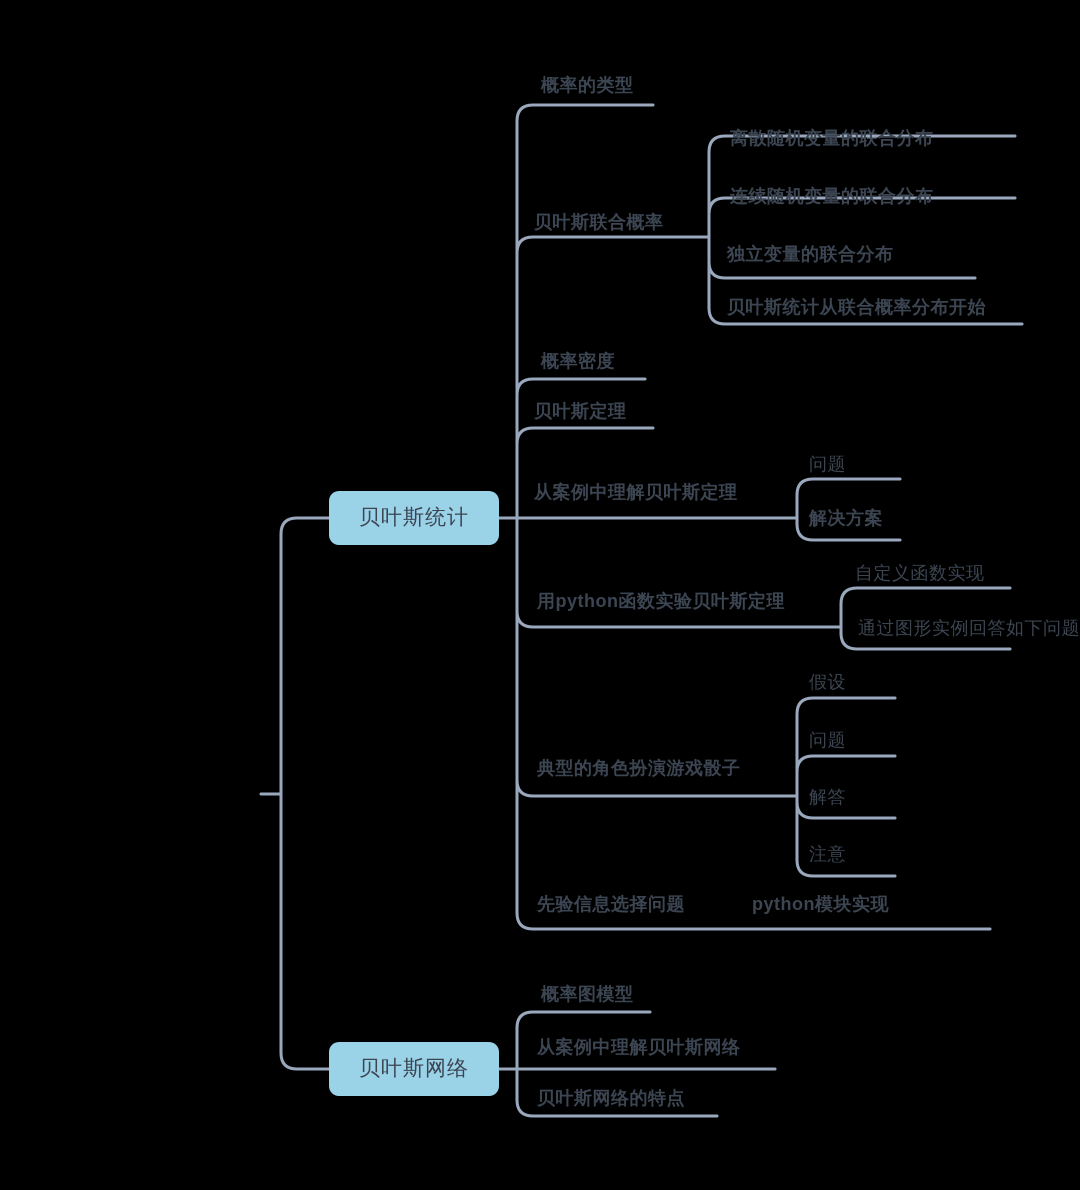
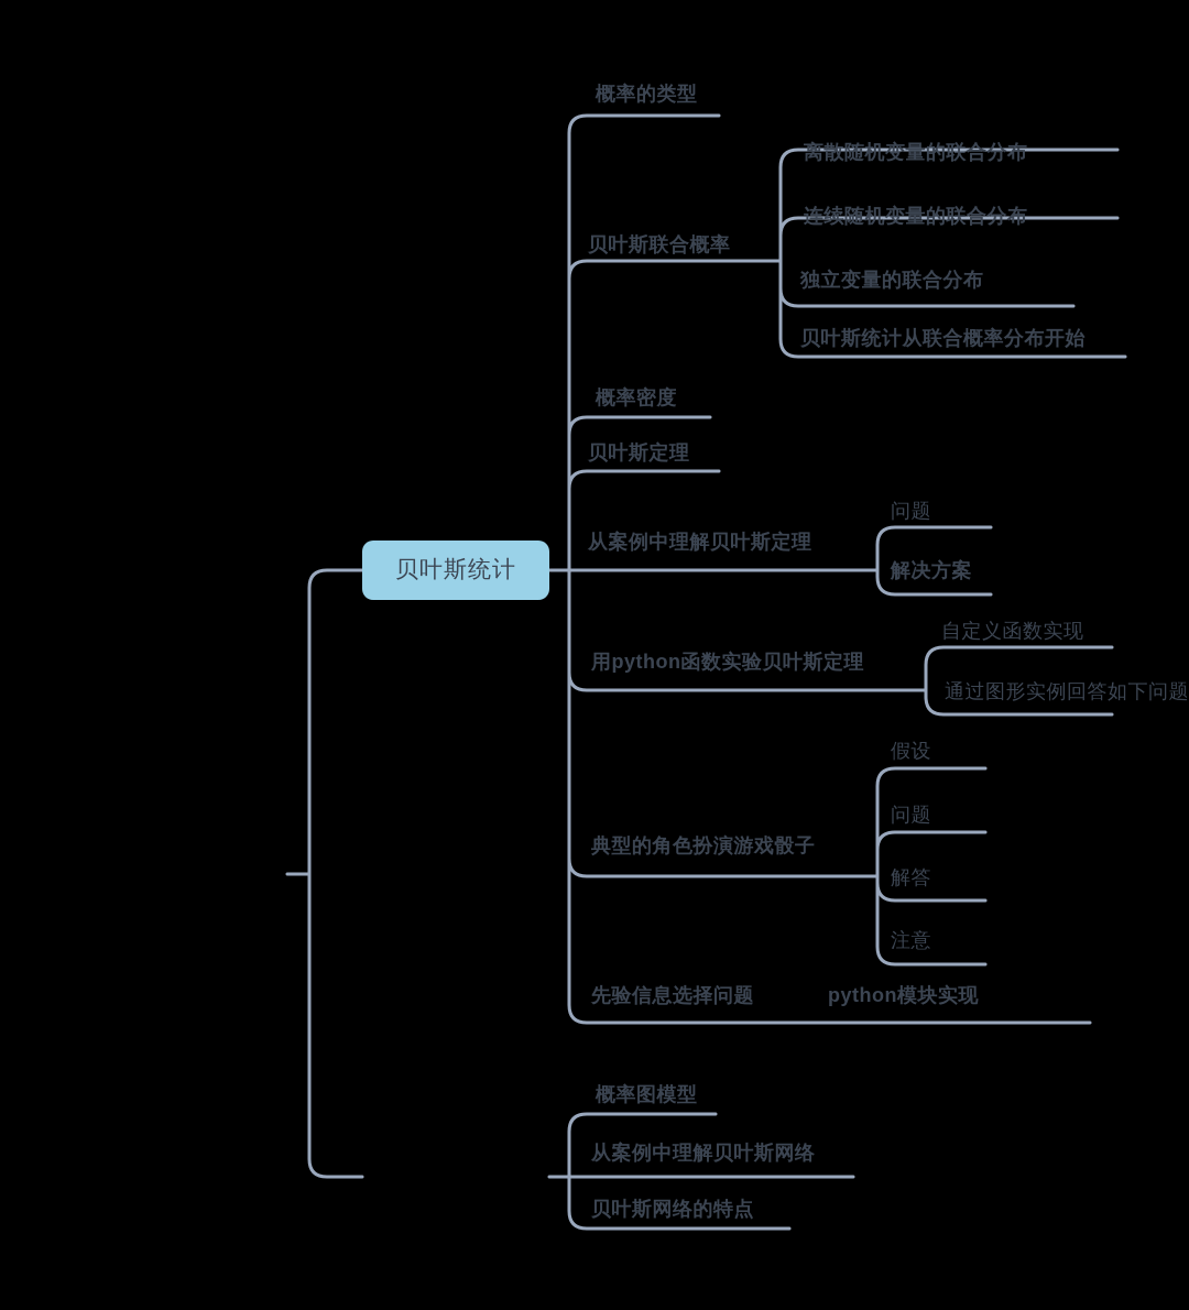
  贝叶斯统计
- 贝叶斯网络
  概率的类型
  贝叶斯联合概率
  概率密度
  贝叶斯定理
  从案例中理解贝叶斯定理
  用python函数实验贝叶斯定理
  典型的角色扮演游戏骰子
  先验信息选择问题
  离散随机变量的联合分布
  连续随机变量的联合分布
  独立变量的联合分布
  贝叶斯统计从联合概率分布开始
  问题
  解决方案
  自定义函数实现
  通过图形实例回答如下问题
  假设
  问题
  解答
  注意
  python模块实现
  概率图模型
  从案例中理解贝叶斯网络
  贝叶斯网络的特点
